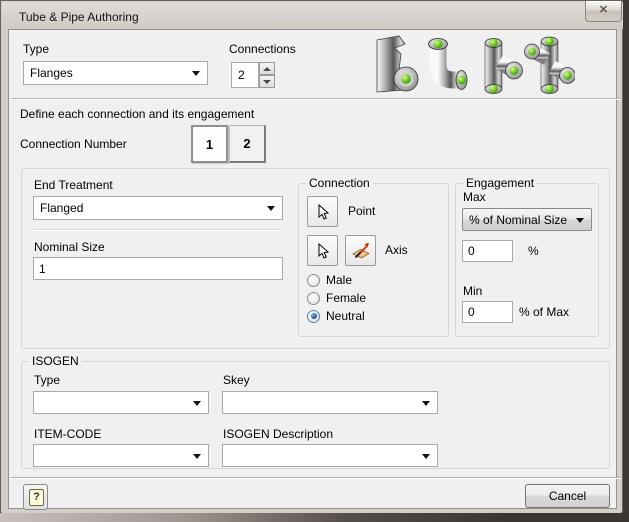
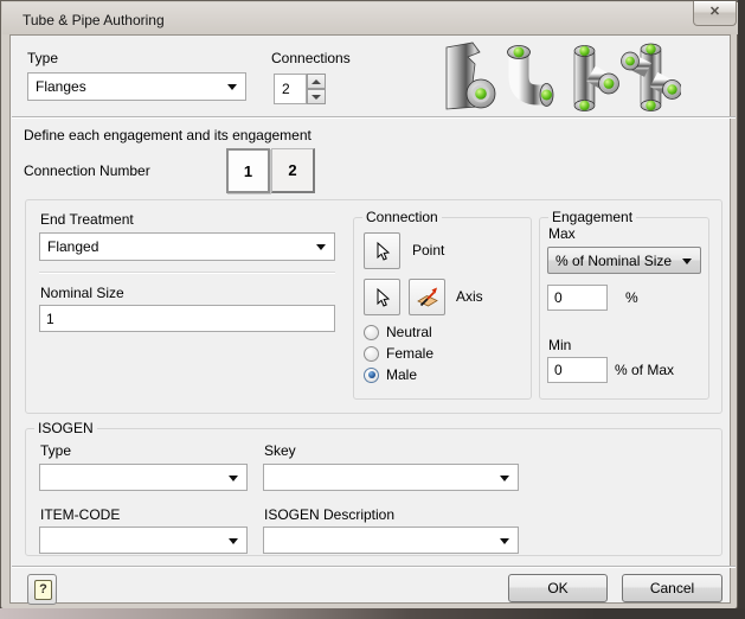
  Tube & Pipe Authoring
  ✕
  Type
  Flanges
  Connections
  2
- Define each connection and its engagement
+ Define each engagement and its engagement
  Connection Number
  1
  2
  End Treatment
  Flanged
  Nominal Size
  1
  Connection
  Point
  Axis
- Male
+ Neutral
  Female
- Neutral
+ Male
  Engagement
  Max
  % of Nominal Size
  0
  %
  Min
  0
  % of Max
  ISOGEN
  Type
  Skey
  ITEM-CODE
  ISOGEN Description
  ?
+ OK
  Cancel
